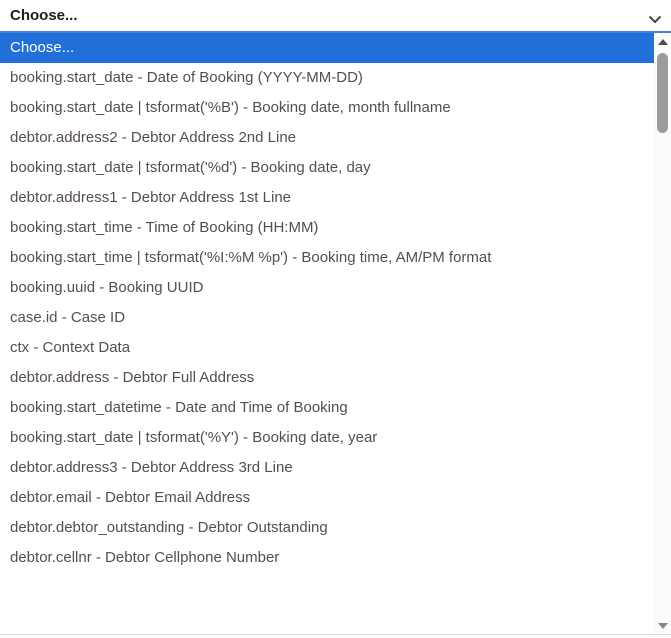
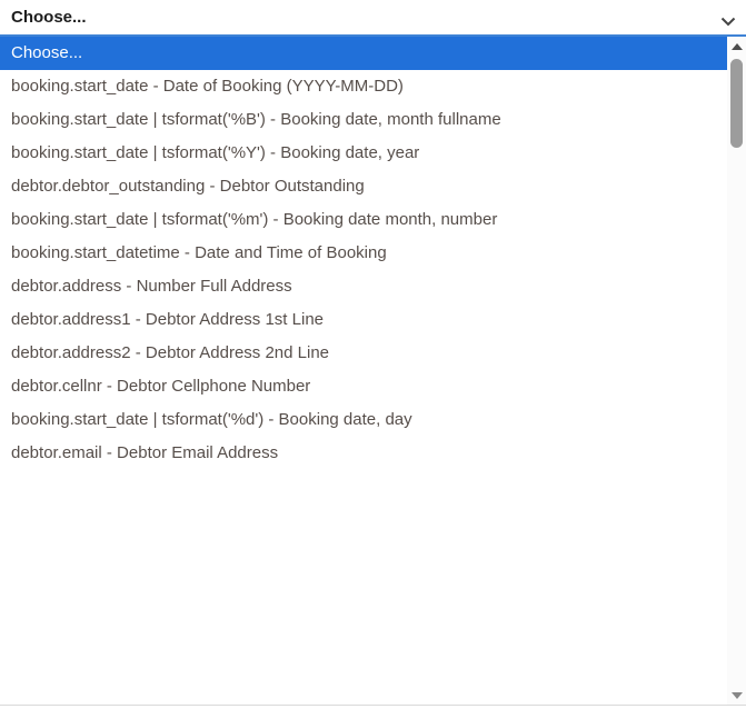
  Choose...
  Choose...
  booking.start_date - Date of Booking (YYYY-MM-DD)
  booking.start_date | tsformat('%B') - Booking date, month fullname
- debtor.address2 - Debtor Address 2nd Line
+ booking.start_date | tsformat('%Y') - Booking date, year
- booking.start_date | tsformat('%d') - Booking date, day
+ debtor.debtor_outstanding - Debtor Outstanding
+ booking.start_date | tsformat('%m') - Booking date month, number
- debtor.address1 - Debtor Address 1st Line
+ booking.start_datetime - Date and Time of Booking
- booking.start_time - Time of Booking (HH:MM)
- booking.start_time | tsformat('%I:%M %p') - Booking time, AM/PM format
- booking.uuid - Booking UUID
- case.id - Case ID
- ctx - Context Data
- debtor.address - Debtor Full Address
+ debtor.address - Number Full Address
- booking.start_datetime - Date and Time of Booking
+ debtor.address1 - Debtor Address 1st Line
- booking.start_date | tsformat('%Y') - Booking date, year
+ debtor.address2 - Debtor Address 2nd Line
- debtor.address3 - Debtor Address 3rd Line
- debtor.email - Debtor Email Address
+ debtor.cellnr - Debtor Cellphone Number
- debtor.debtor_outstanding - Debtor Outstanding
+ booking.start_date | tsformat('%d') - Booking date, day
- debtor.cellnr - Debtor Cellphone Number
+ debtor.email - Debtor Email Address
